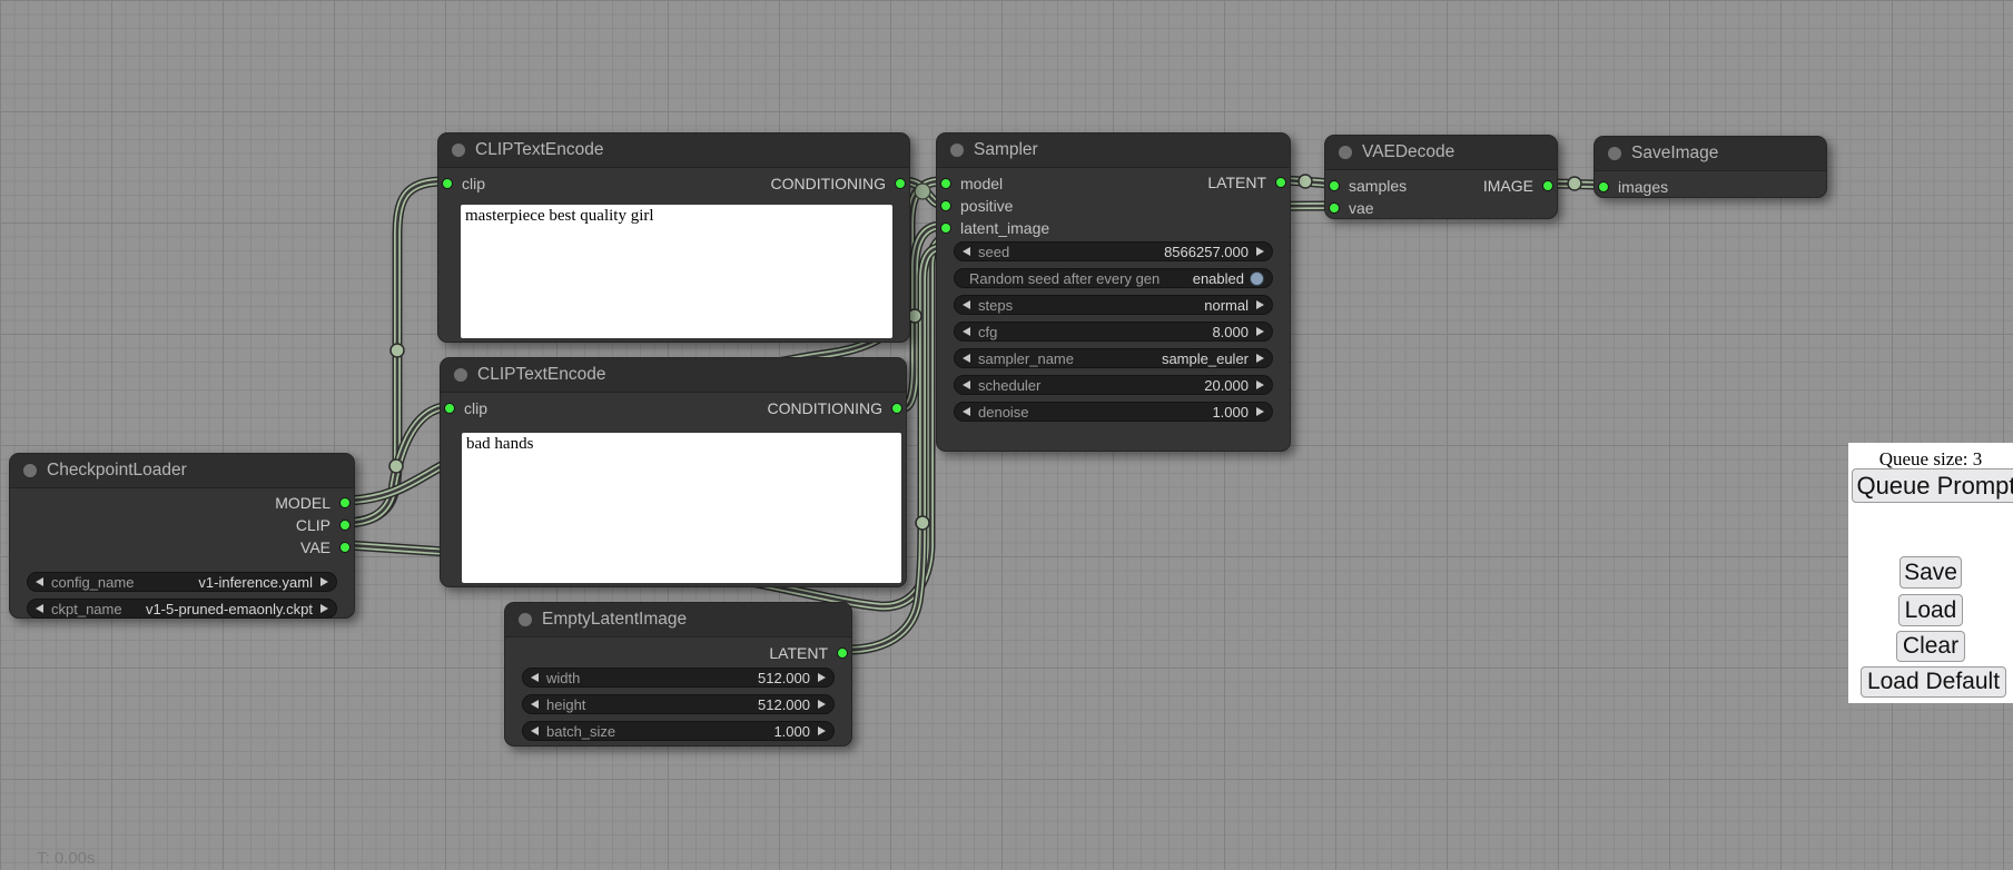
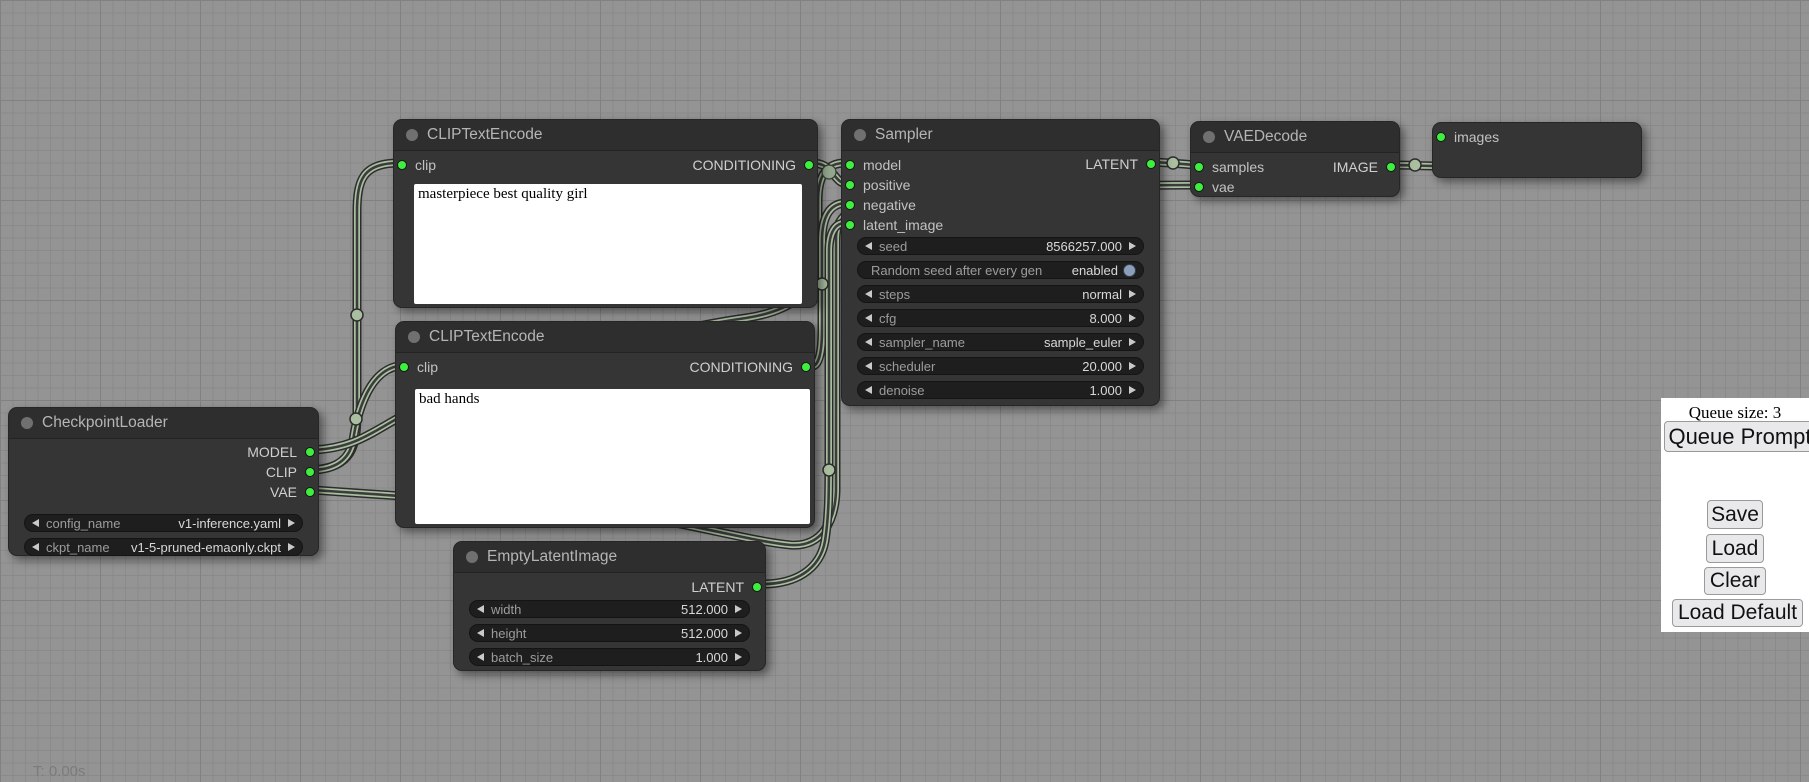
  T: 0.00s
  CheckpointLoader
  MODEL
  CLIP
  VAE
  config_name
  v1-inference.yaml
  ckpt_name
  v1-5-pruned-emaonly.ckpt
  CLIPTextEncode
  clip
  CONDITIONING
  masterpiece best quality girl
  CLIPTextEncode
  clip
  CONDITIONING
  bad hands
  EmptyLatentImage
  LATENT
  width
  512.000
  height
  512.000
  batch_size
  1.000
  Sampler
  LATENT
  model
  positive
+ negative
  latent_image
  seed
  8566257.000
  Random seed after every gen
  enabled
  steps
  normal
  cfg
  8.000
  sampler_name
  sample_euler
  scheduler
  20.000
  denoise
  1.000
  VAEDecode
  samples
  IMAGE
  vae
- SaveImage
  images
  Queue size: 3
  Queue Prompt
  Save
  Load
  Clear
  Load Default
